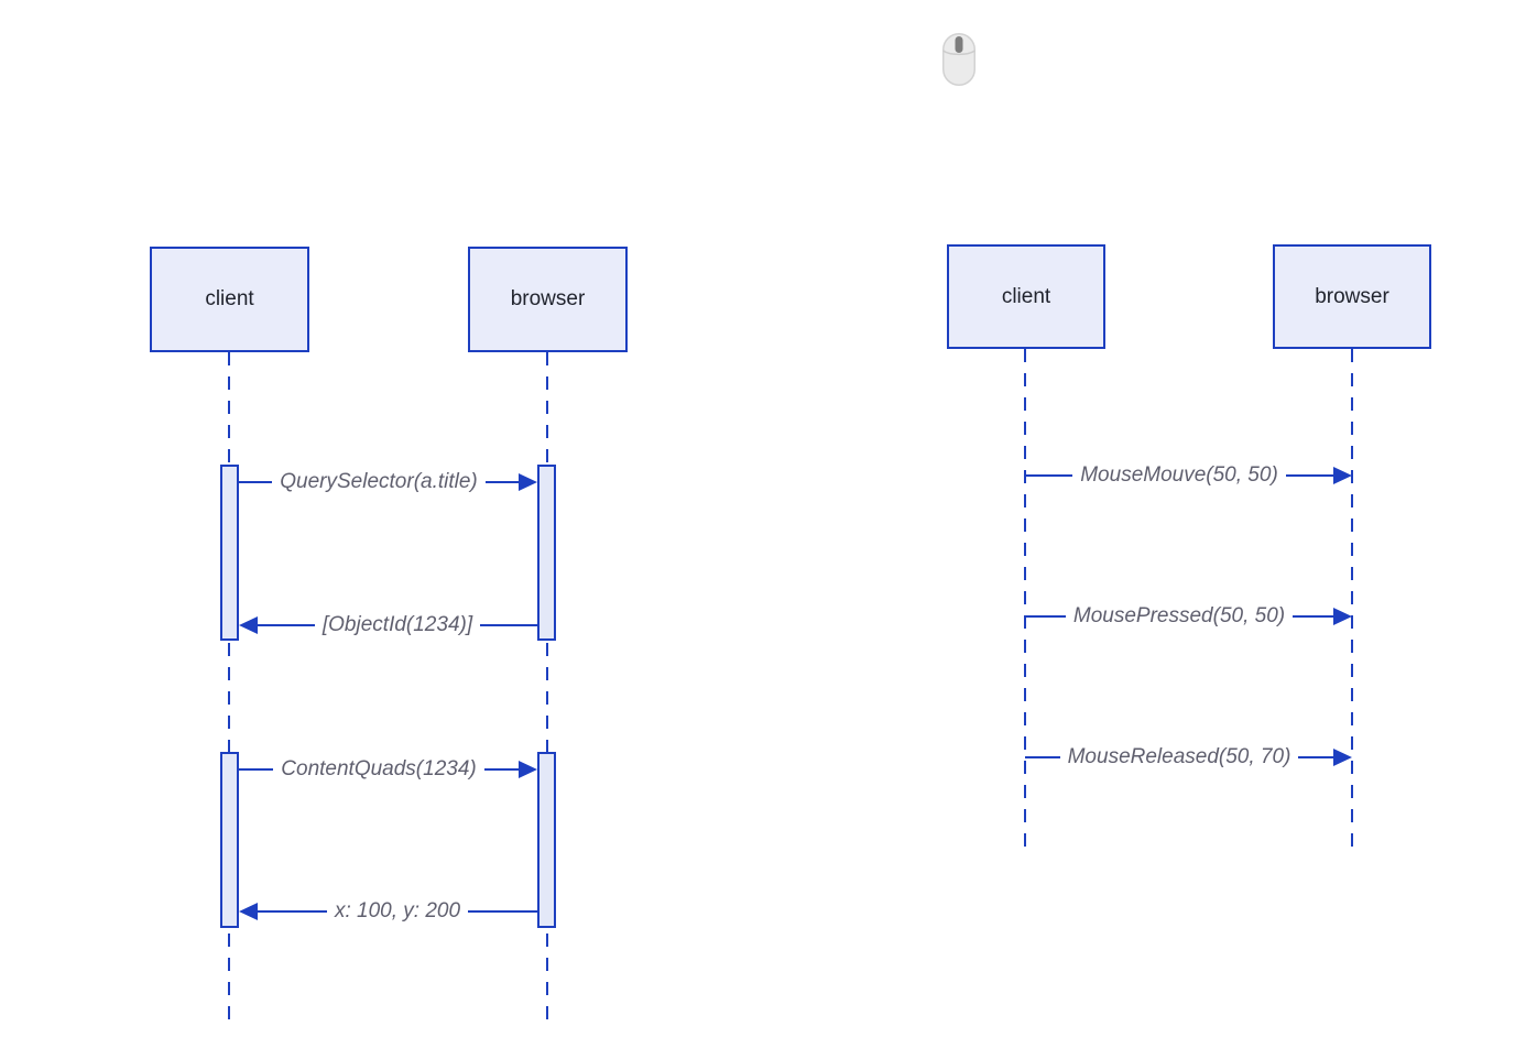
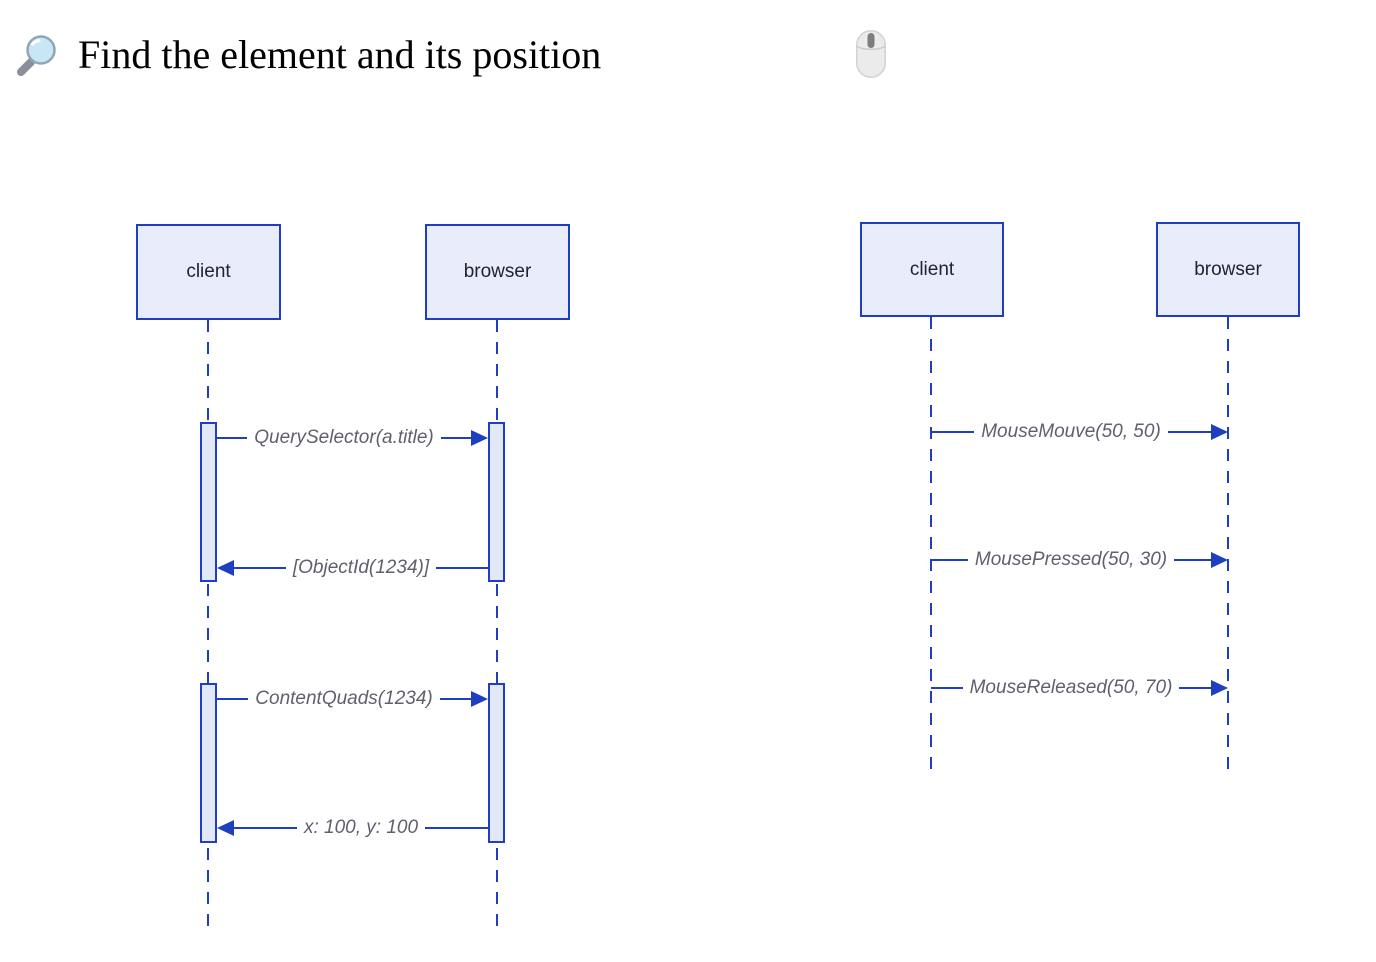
+ Find the element and its position
  client
  browser
  QuerySelector(a.title)
  [ObjectId(1234)]
  ContentQuads(1234)
- x: 100, y: 200
+ x: 100, y: 100
  client
  browser
  MouseMouve(50, 50)
- MousePressed(50, 50)
+ MousePressed(50, 30)
  MouseReleased(50, 70)
